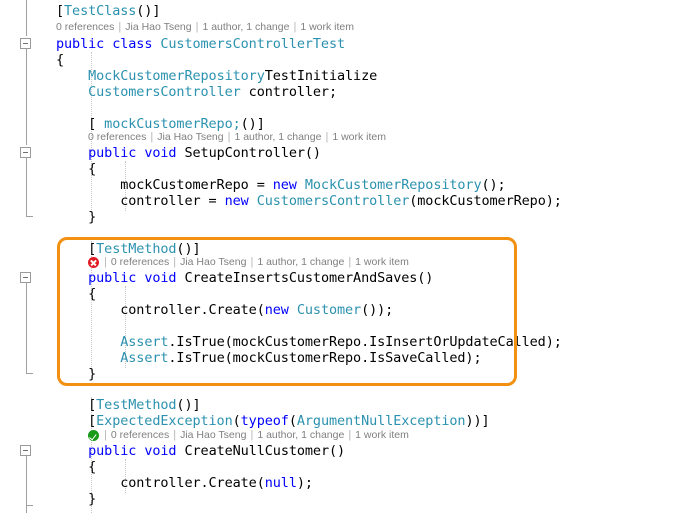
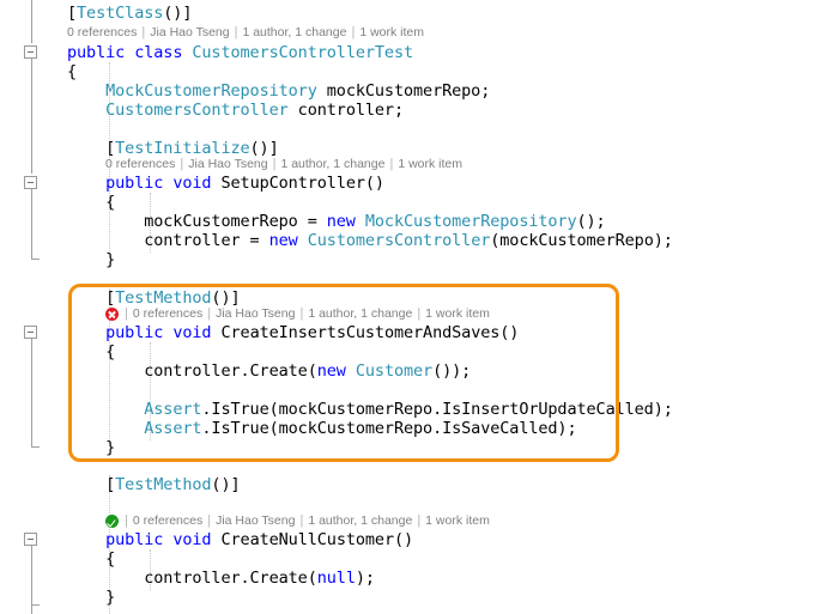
  [TestClass()]
  public class CustomersControllerTest
  {
- MockCustomerRepositoryTestInitialize
+ MockCustomerRepository mockCustomerRepo;
  CustomersController controller;
- [ mockCustomerRepo;()]
+ [TestInitialize()]
  public void SetupController()
  {
  mockCustomerRepo = new MockCustomerRepository();
  controller = new CustomersController(mockCustomerRepo);
  }
  [TestMethod()]
  public void CreateInsertsCustomerAndSaves()
  {
  controller.Create(new Customer());
  Assert.IsTrue(mockCustomerRepo.IsInsertOrUpdateCalled);
  Assert.IsTrue(mockCustomerRepo.IsSaveCalled);
  }
  [TestMethod()]
- [ExpectedException(typeof(ArgumentNullException))]
  public void CreateNullCustomer()
  {
  controller.Create(null);
  }
  0 references
  |
  Jia Hao Tseng
  |
  1 author, 1 change
  |
  1 work item
  0 references
  |
  Jia Hao Tseng
  |
  1 author, 1 change
  |
  1 work item
  |
  0 references
  |
  Jia Hao Tseng
  |
  1 author, 1 change
  |
  1 work item
  |
  0 references
  |
  Jia Hao Tseng
  |
  1 author, 1 change
  |
  1 work item
